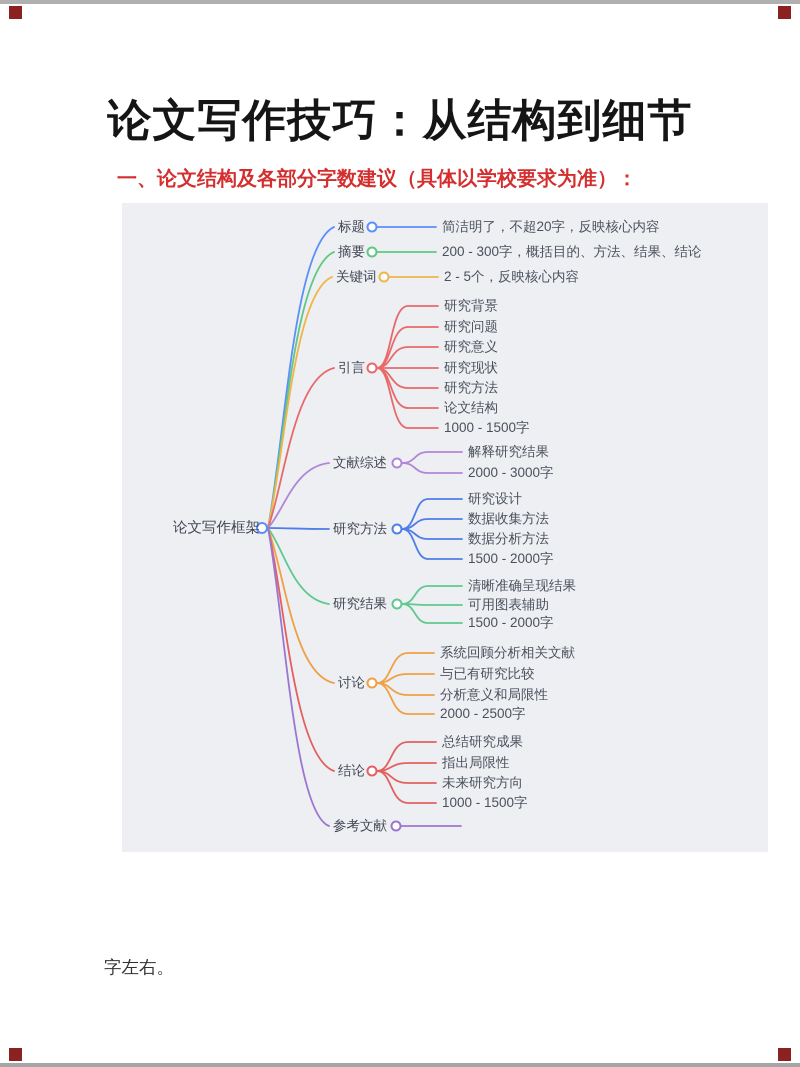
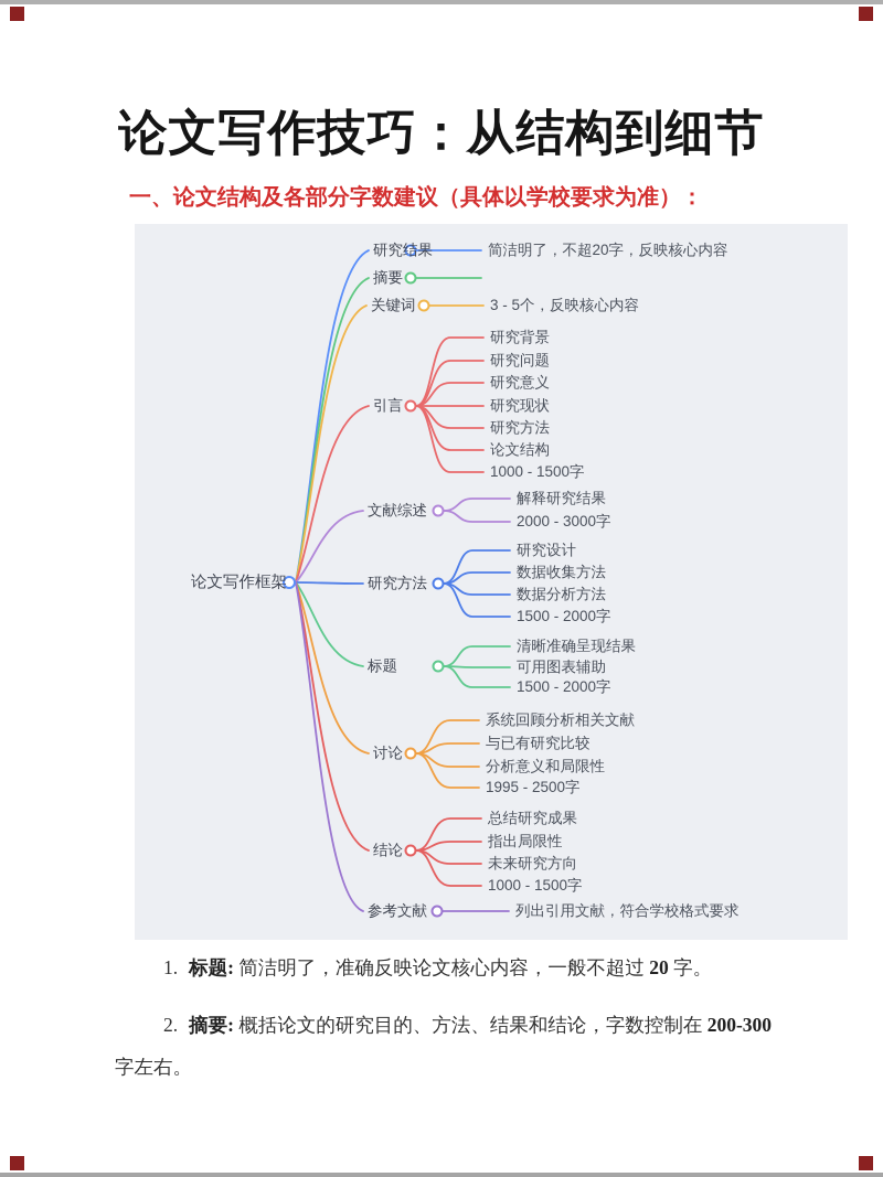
  论文写作技巧：从结构到细节
  一、论文结构及各部分字数建议（具体以学校要求为准）：
  论文写作框架
- 标题
+ 研究结果
  摘要
  关键词
  引言
  文献综述
  研究方法
- 研究结果
+ 标题
  讨论
  结论
  参考文献
  简洁明了，不超20字，反映核心内容
- 200 - 300字，概括目的、方法、结果、结论
- 2 - 5个，反映核心内容
+ 3 - 5个，反映核心内容
  研究背景
  研究问题
  研究意义
  研究现状
  研究方法
  论文结构
  1000 - 1500字
  解释研究结果
  2000 - 3000字
  研究设计
  数据收集方法
  数据分析方法
  1500 - 2000字
  清晰准确呈现结果
  可用图表辅助
  1500 - 2000字
  系统回顾分析相关文献
  与已有研究比较
  分析意义和局限性
- 2000 - 2500字
+ 1995 - 2500字
  总结研究成果
  指出局限性
  未来研究方向
  1000 - 1500字
+ 列出引用文献，符合学校格式要求
+ 1. 标题: 简洁明了，准确反映论文核心内容，一般不超过 20 字。
+ 2. 摘要: 概括论文的研究目的、方法、结果和结论，字数控制在 200-300
  字左右。
